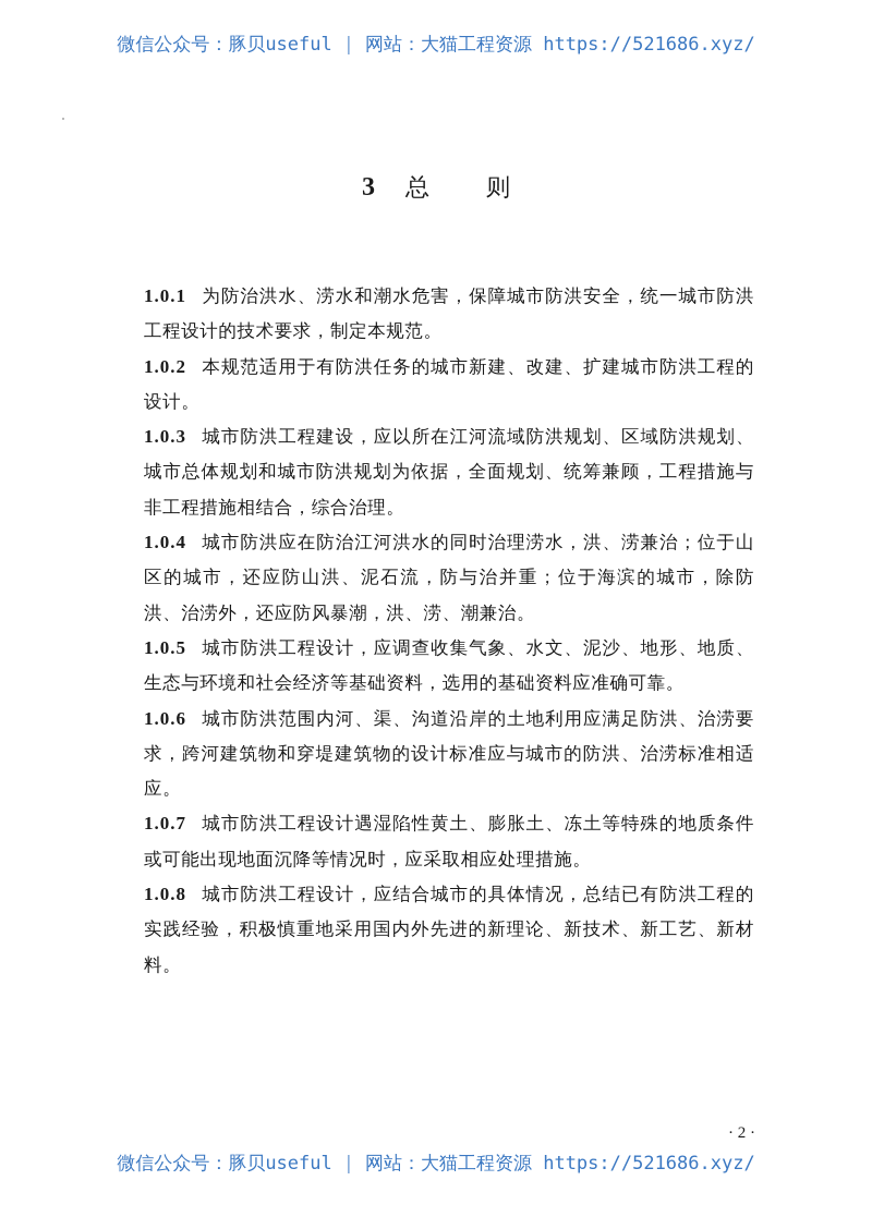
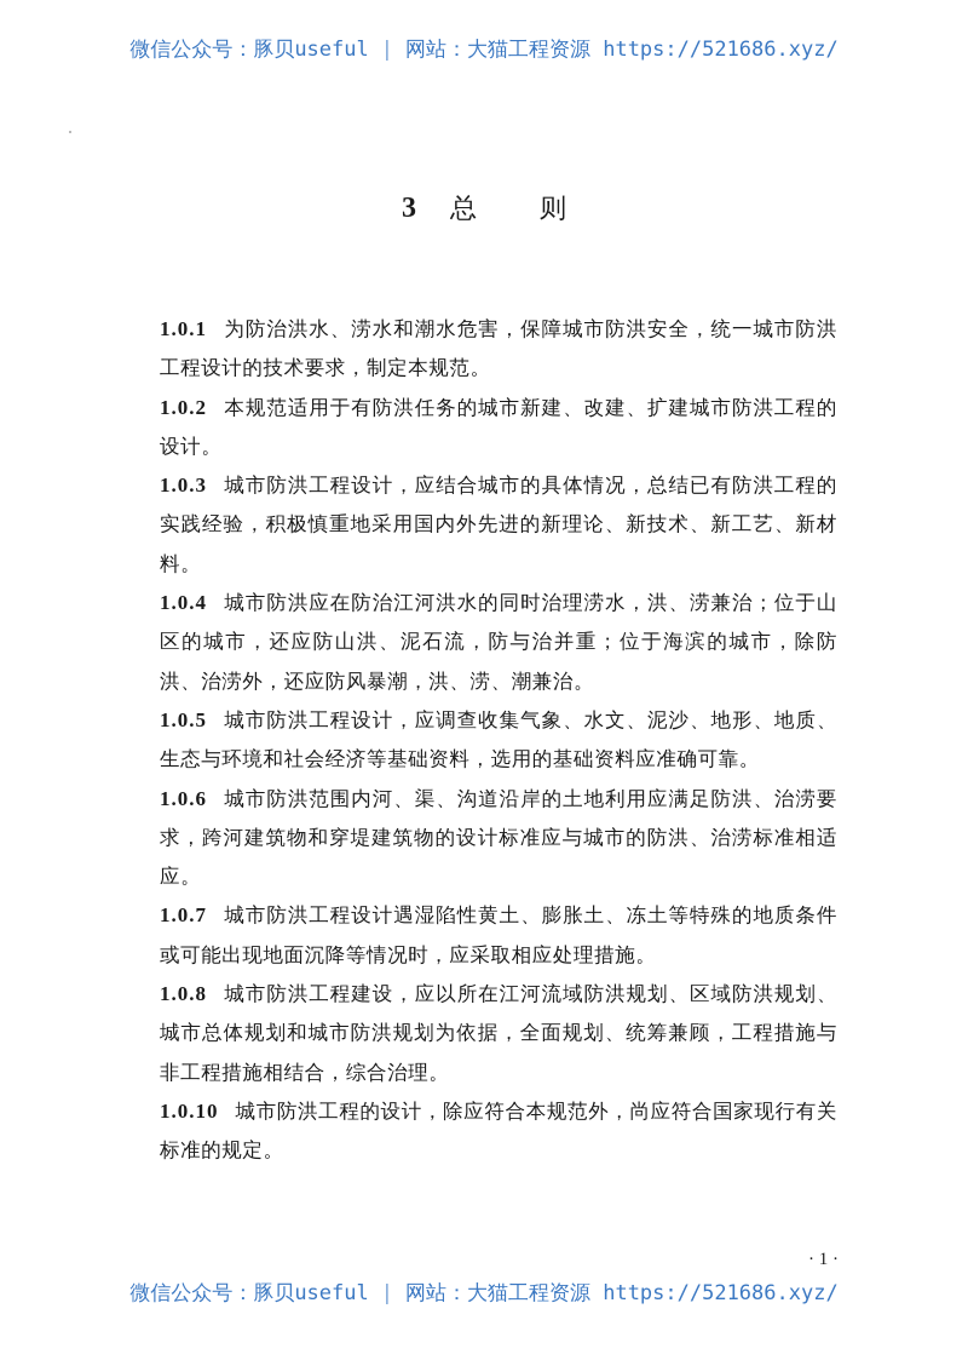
  微信公众号：豚贝useful | 网站：大猫工程资源 https://521686.xyz/
  3 总 则
  1.0.1 为防治洪水、涝水和潮水危害，保障城市防洪安全，统一城市防洪工程设计的技术要求，制定本规范。
  1.0.2 本规范适用于有防洪任务的城市新建、改建、扩建城市防洪工程的设计。
- 1.0.3 城市防洪工程建设，应以所在江河流域防洪规划、区域防洪规划、城市总体规划和城市防洪规划为依据，全面规划、统筹兼顾，工程措施与非工程措施相结合，综合治理。
+ 1.0.3 城市防洪工程设计，应结合城市的具体情况，总结已有防洪工程的实践经验，积极慎重地采用国内外先进的新理论、新技术、新工艺、新材料。
  1.0.4 城市防洪应在防治江河洪水的同时治理涝水，洪、涝兼治；位于山区的城市，还应防山洪、泥石流，防与治并重；位于海滨的城市，除防洪、治涝外，还应防风暴潮，洪、涝、潮兼治。
  1.0.5 城市防洪工程设计，应调查收集气象、水文、泥沙、地形、地质、生态与环境和社会经济等基础资料，选用的基础资料应准确可靠。
  1.0.6 城市防洪范围内河、渠、沟道沿岸的土地利用应满足防洪、治涝要求，跨河建筑物和穿堤建筑物的设计标准应与城市的防洪、治涝标准相适应。
  1.0.7 城市防洪工程设计遇湿陷性黄土、膨胀土、冻土等特殊的地质条件或可能出现地面沉降等情况时，应采取相应处理措施。
- 1.0.8 城市防洪工程设计，应结合城市的具体情况，总结已有防洪工程的实践经验，积极慎重地采用国内外先进的新理论、新技术、新工艺、新材料。
+ 1.0.8 城市防洪工程建设，应以所在江河流域防洪规划、区域防洪规划、城市总体规划和城市防洪规划为依据，全面规划、统筹兼顾，工程措施与非工程措施相结合，综合治理。
+ 1.0.10 城市防洪工程的设计，除应符合本规范外，尚应符合国家现行有关标准的规定。
- · 2 ·
+ · 1 ·
  微信公众号：豚贝useful | 网站：大猫工程资源 https://521686.xyz/
